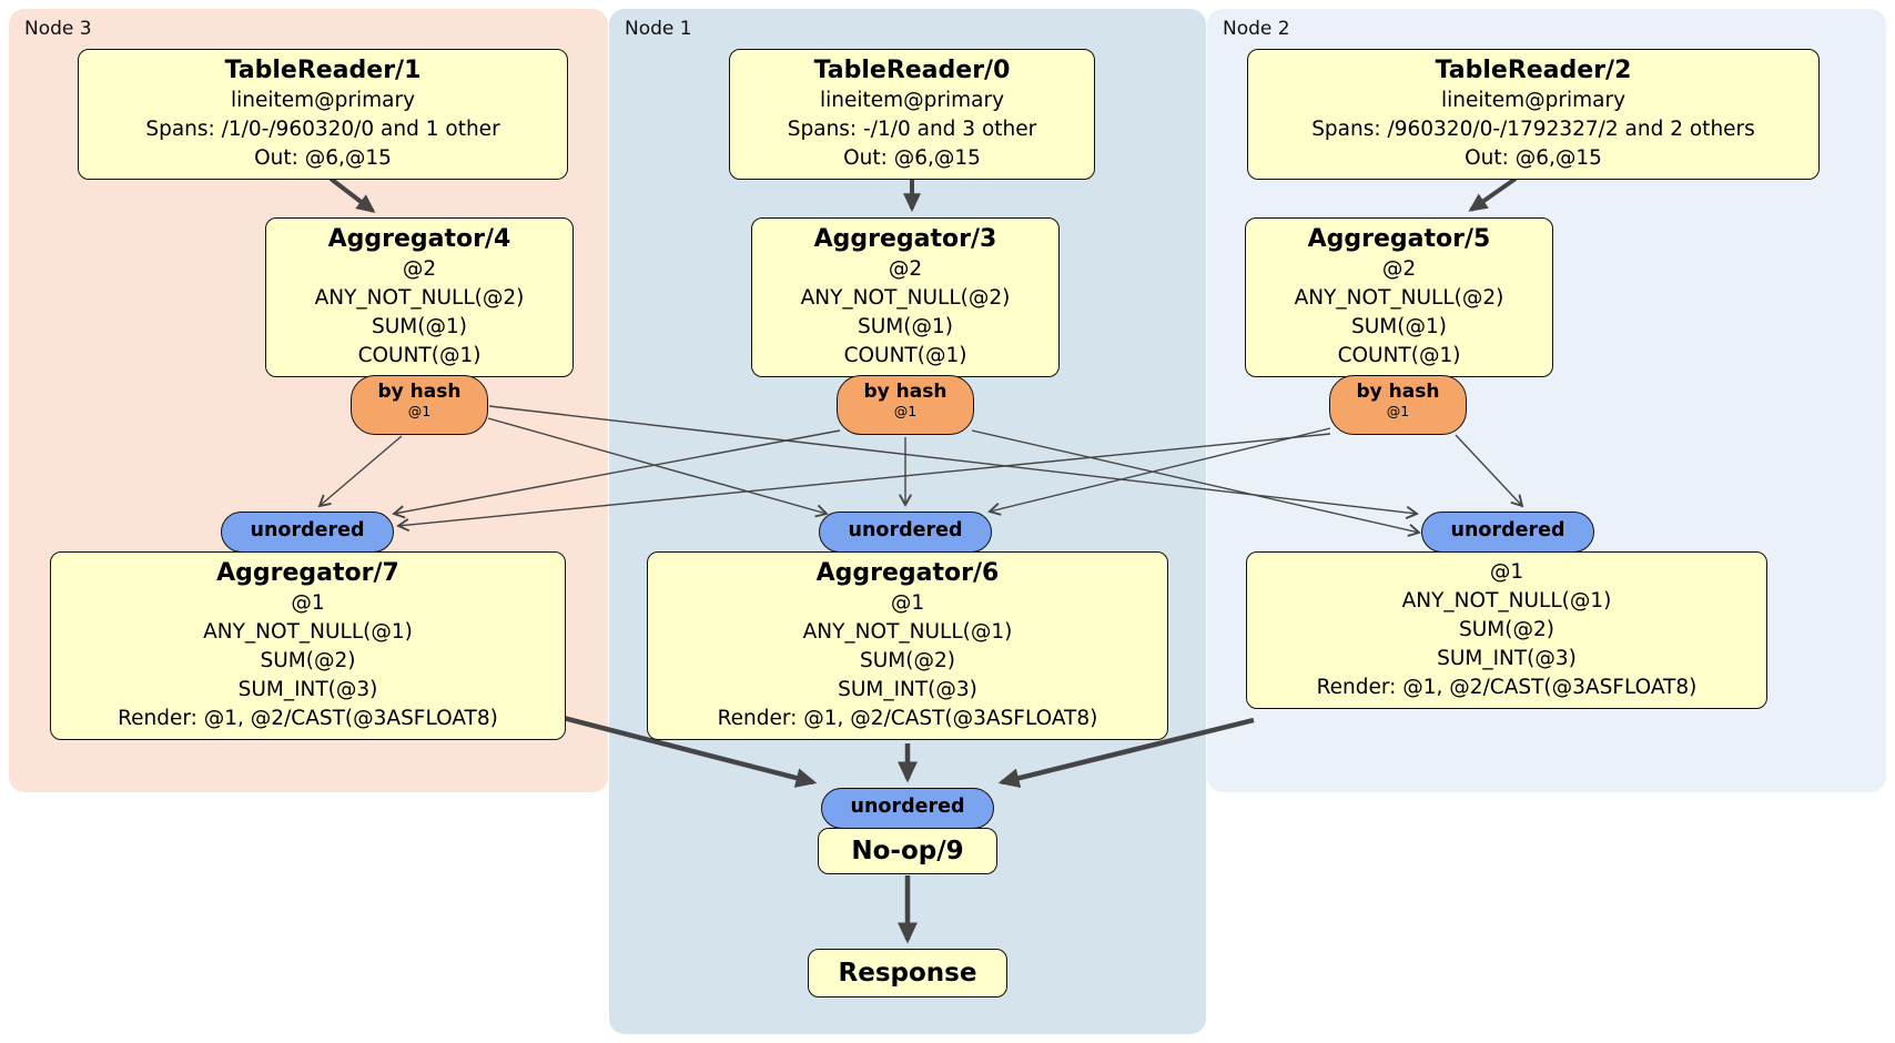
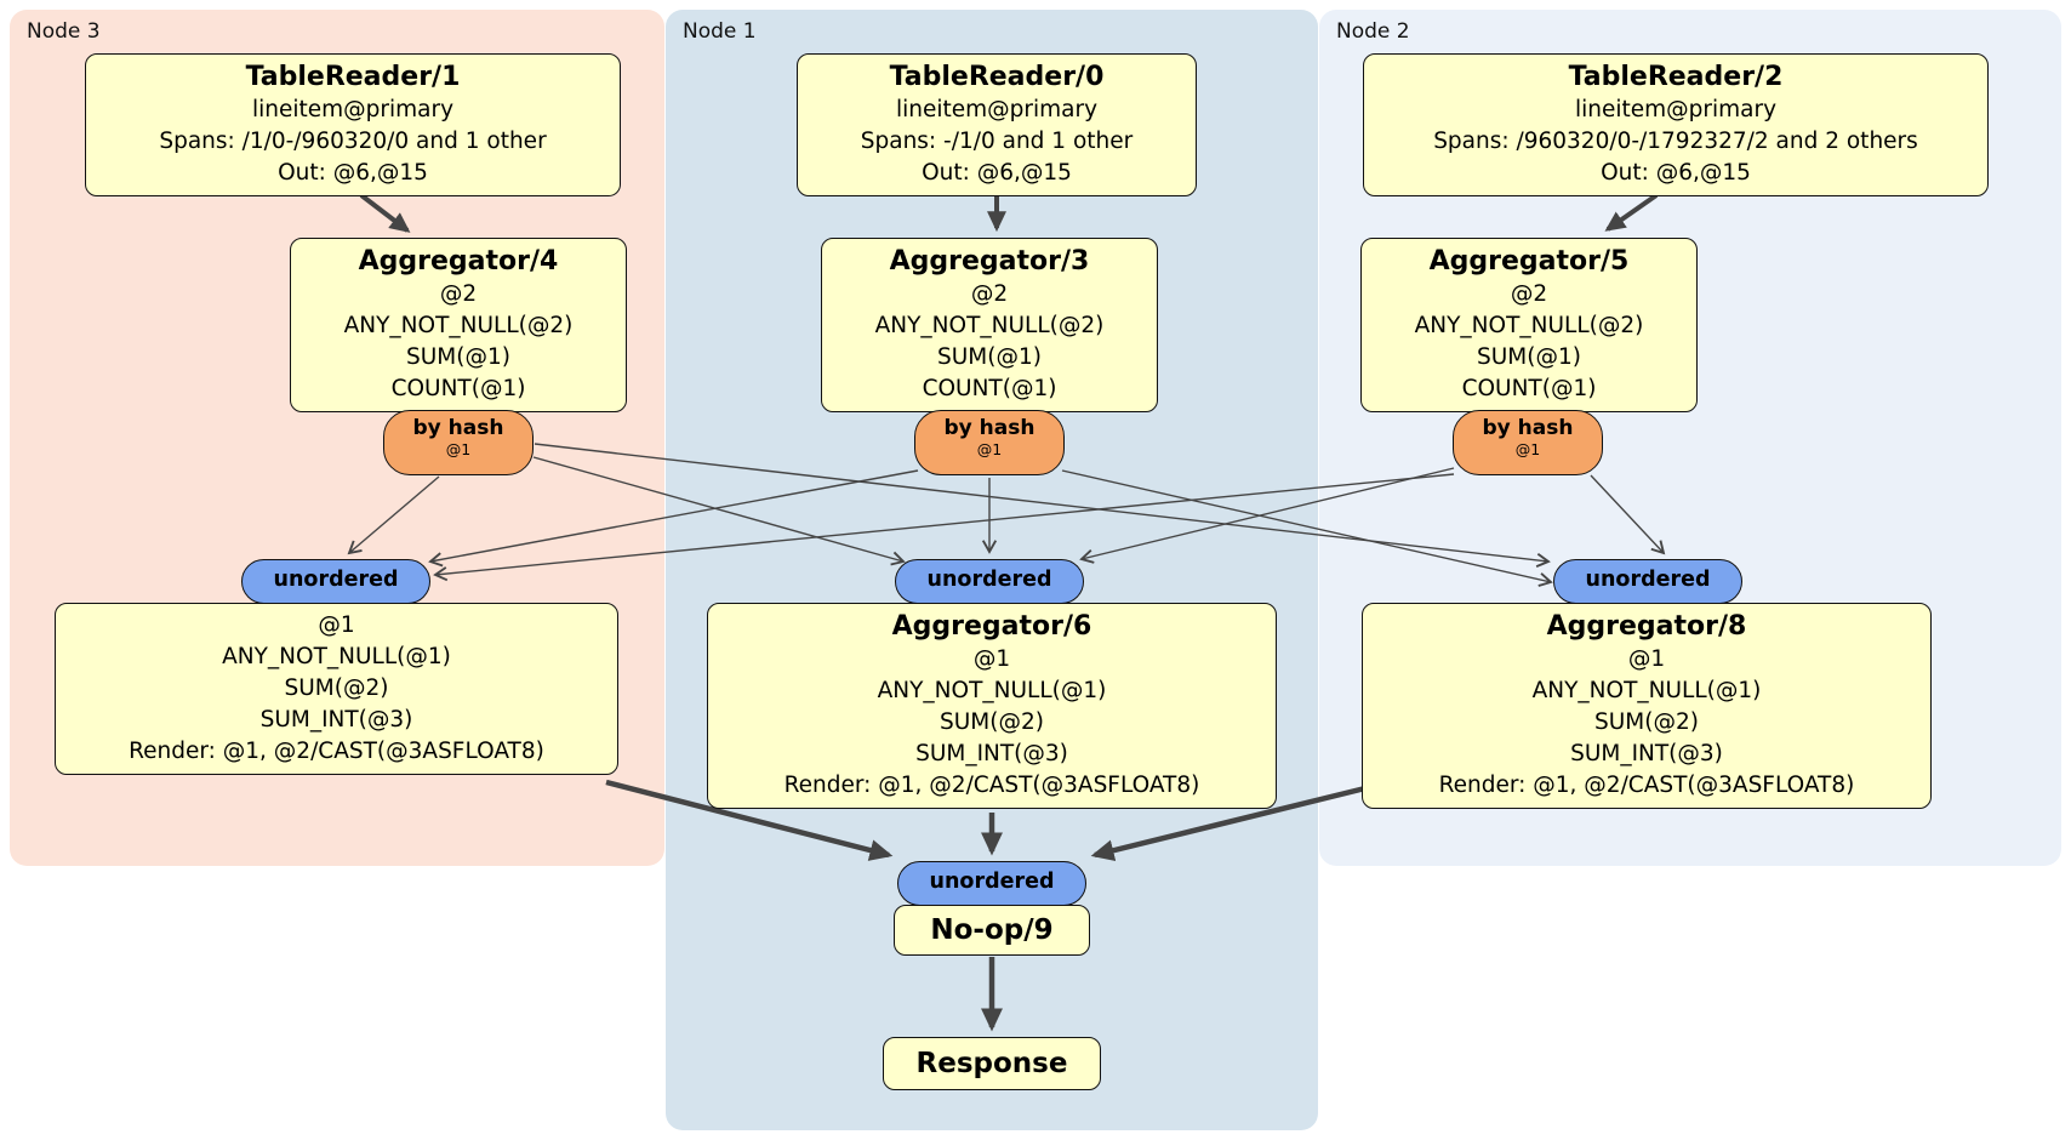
  Node 3
  Node 1
  Node 2
  TableReader/1
  lineitem@primary
  Spans: /1/0-/960320/0 and 1 other
  Out: @6,@15
  Aggregator/4
  @2
  ANY_NOT_NULL(@2)
  SUM(@1)
  COUNT(@1)
  by hash
  @1
  unordered
- Aggregator/7
  @1
  ANY_NOT_NULL(@1)
  SUM(@2)
  SUM_INT(@3)
  Render: @1, @2/CAST(@3ASFLOAT8)
  TableReader/0
  lineitem@primary
- Spans: -/1/0 and 3 other
+ Spans: -/1/0 and 1 other
  Out: @6,@15
  Aggregator/3
  @2
  ANY_NOT_NULL(@2)
  SUM(@1)
  COUNT(@1)
  by hash
  @1
  unordered
  Aggregator/6
  @1
  ANY_NOT_NULL(@1)
  SUM(@2)
  SUM_INT(@3)
  Render: @1, @2/CAST(@3ASFLOAT8)
  TableReader/2
  lineitem@primary
  Spans: /960320/0-/1792327/2 and 2 others
  Out: @6,@15
  Aggregator/5
  @2
  ANY_NOT_NULL(@2)
  SUM(@1)
  COUNT(@1)
  by hash
  @1
  unordered
+ Aggregator/8
  @1
  ANY_NOT_NULL(@1)
  SUM(@2)
  SUM_INT(@3)
  Render: @1, @2/CAST(@3ASFLOAT8)
  unordered
  No-op/9
  Response
